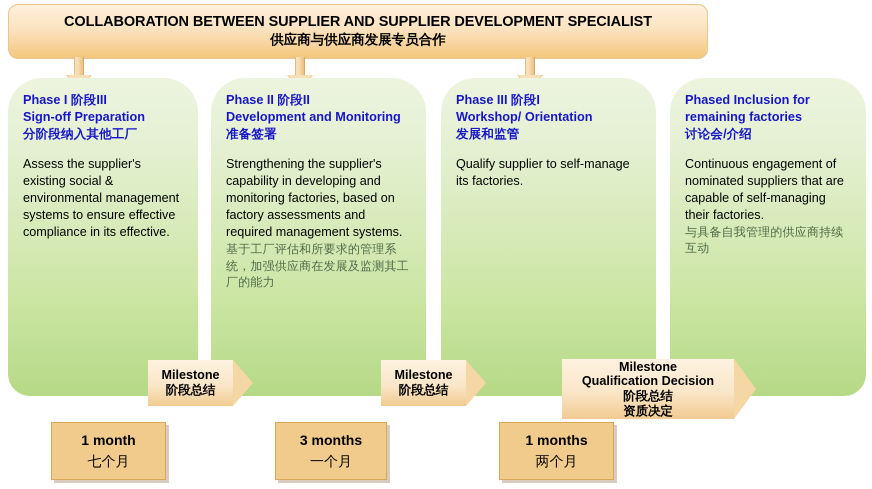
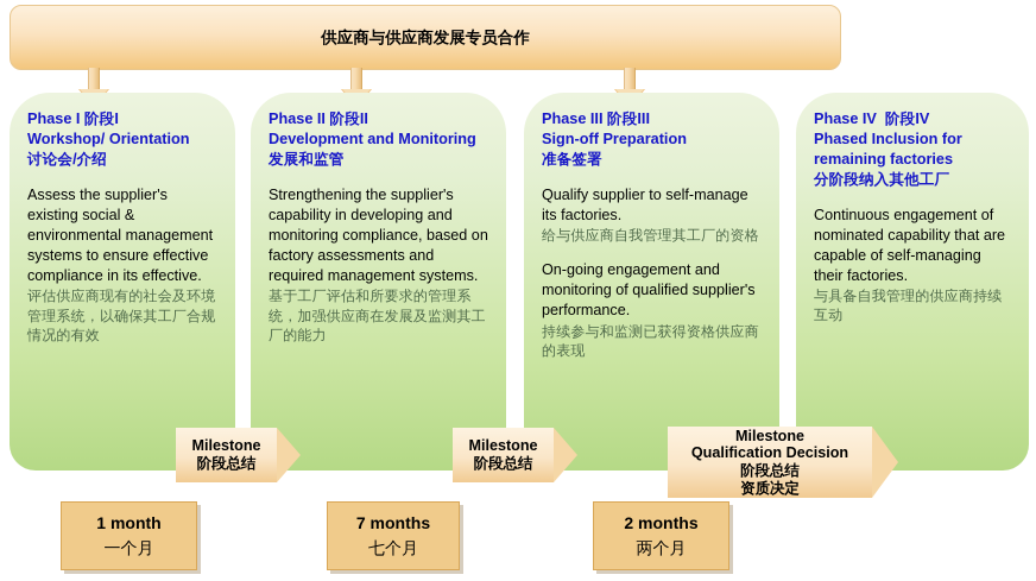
- COLLABORATION BETWEEN SUPPLIER AND SUPPLIER DEVELOPMENT SPECIALIST
  供应商与供应商发展专员合作
- Phase I 阶段III
+ Phase I 阶段I
- Sign-off Preparation
+ Workshop/ Orientation
- 分阶段纳入其他工厂
+ 讨论会/介绍
  Assess the supplier's existing social & environmental management systems to ensure effective compliance in its effective.
+ 评估供应商现有的社会及环境管理系统，以确保其工厂合规情况的有效
  Phase II 阶段II
- Development and Monitoring 准备签署
+ Development and Monitoring 发展和监管
- Strengthening the supplier's capability in developing and monitoring factories, based on factory assessments and required management systems.
+ Strengthening the supplier's capability in developing and monitoring compliance, based on factory assessments and required management systems.
  基于工厂评估和所要求的管理系统，加强供应商在发展及监测其工厂的能力
- Phase III 阶段I
+ Phase III 阶段III
- Workshop/ Orientation
+ Sign-off Preparation
- 发展和监管
+ 准备签署
  Qualify supplier to self-manage its factories.
+ 给与供应商自我管理其工厂的资格
+ On-going engagement and monitoring of qualified supplier's performance.
+ 持续参与和监测已获得资格供应商的表现
+ Phase IV 阶段IV
  Phased Inclusion for remaining factories
- 讨论会/介绍
+ 分阶段纳入其他工厂
- Continuous engagement of nominated suppliers that are capable of self-managing their factories.
+ Continuous engagement of nominated capability that are capable of self-managing their factories.
  与具备自我管理的供应商持续互动
  Milestone
  阶段总结
  Milestone
  阶段总结
  Milestone
  Qualification Decision
  阶段总结
  资质决定
  1 month
- 七个月
+ 一个月
- 3 months
+ 7 months
- 一个月
+ 七个月
- 1 months
+ 2 months
  两个月
